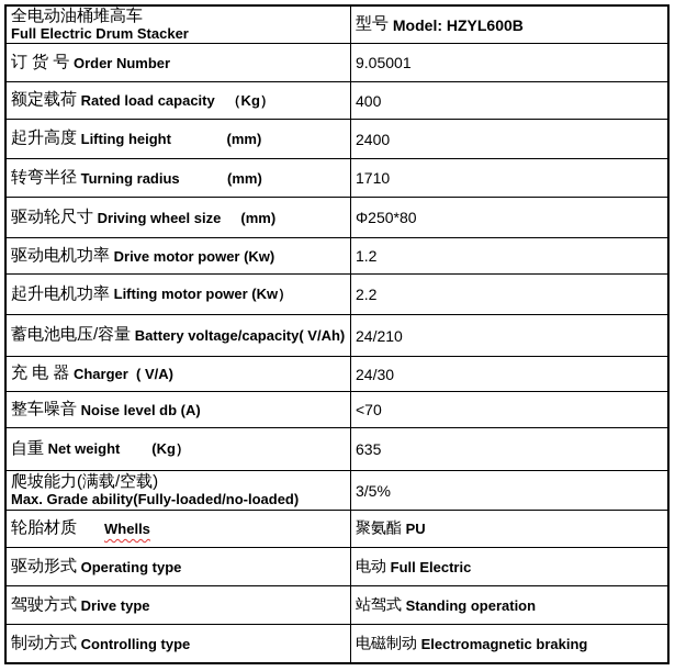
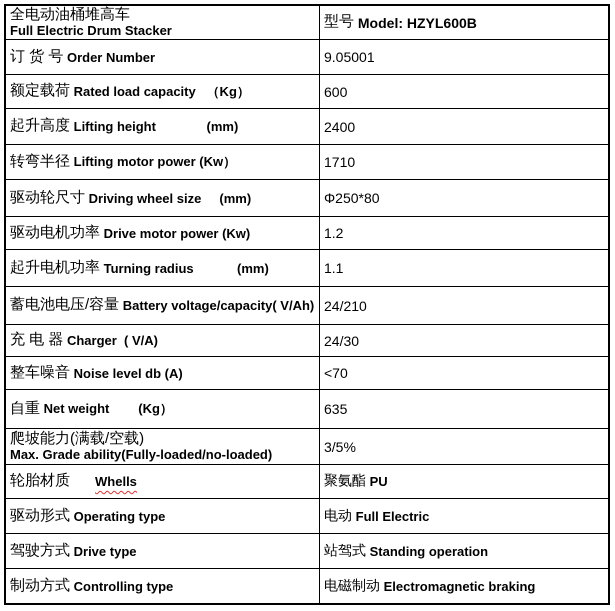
  全电动油桶堆高车
  Full Electric Drum
  Stacker
  型号
  Model: HZYL600B
  订 货 号
  Order Number
  9.05001
  额定载荷
  Rated load capacity （Kg）
- 400
+ 600
  起升高度
  Lifting height (mm)
  2400
  转弯半径
- Turning radius (mm)
+ Lifting motor power (Kw）
  1710
  驱动轮尺寸
  Driving wheel size (mm)
  Φ250*80
  驱动电机功率
  Drive motor power (Kw)
  1.2
  起升电机功率
- Lifting motor power (Kw）
+ Turning radius (mm)
- 2.2
+ 1.1
  蓄电池电压/容量
  Battery voltage/capacity( V/Ah)
  24/210
  充 电 器
  Charger ( V/A)
  24/30
  整车噪音
  Noise level db (A)
  <70
  自重
  Net weight (Kg）
  635
  爬坡能力(满载/空载)
  Max. Grade ability(Fully-loaded/no-loaded)
  3/5%
  轮胎材质
  Whells
  聚氨酯
  PU
  驱动形式
  Operating type
  电动
  Full Electric
  驾驶方式
  Drive type
  站驾式
  Standing operation
  制动方式
  Controlling type
  电磁制动
  Electromagnetic braking
